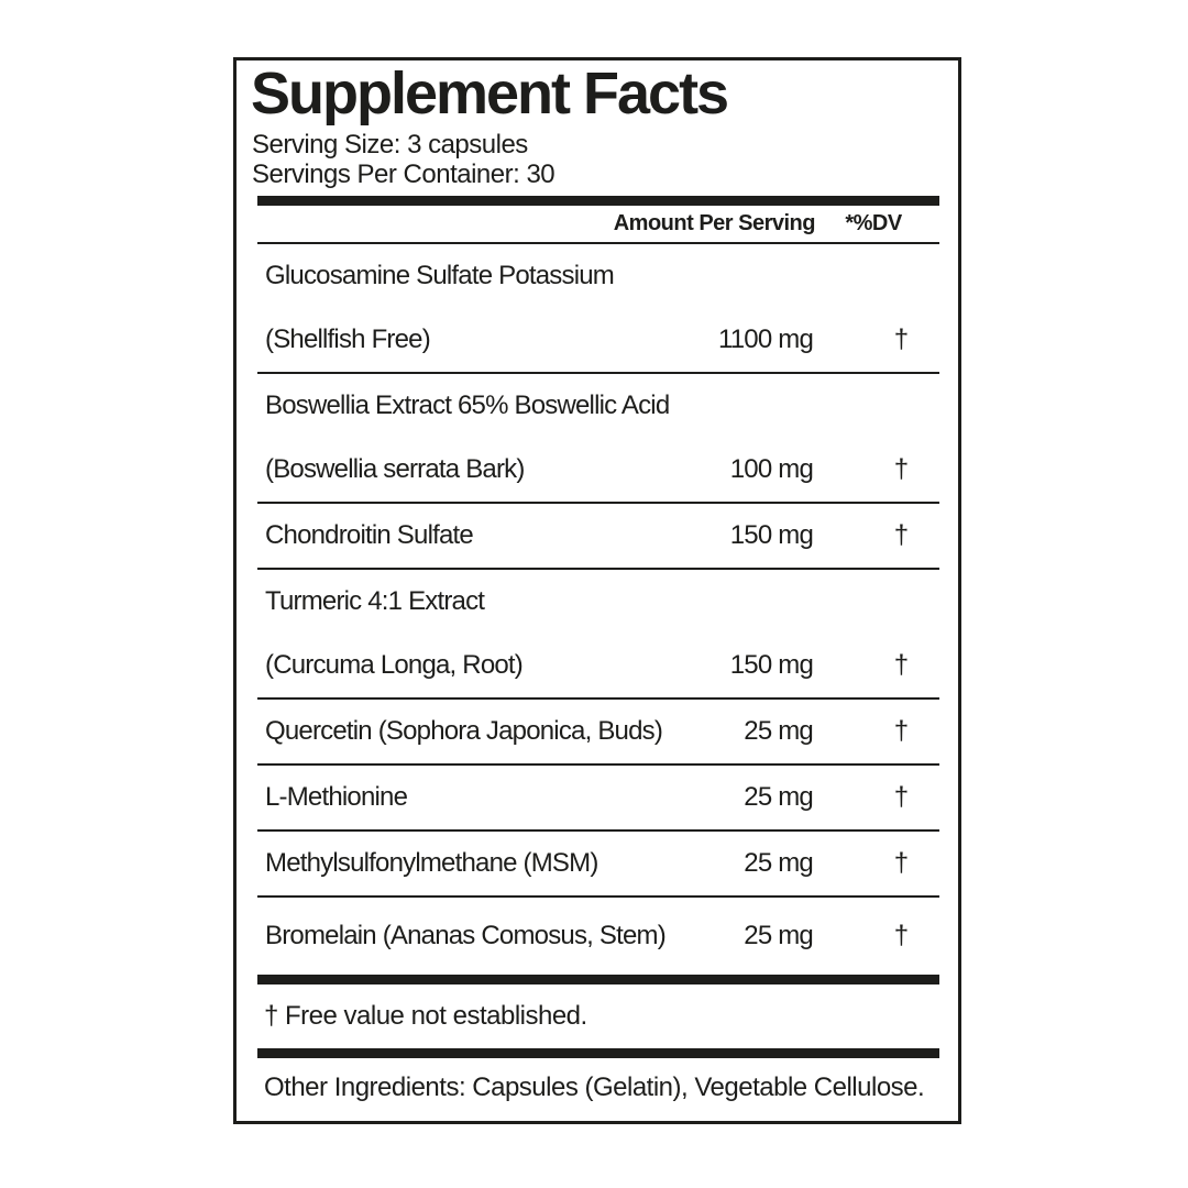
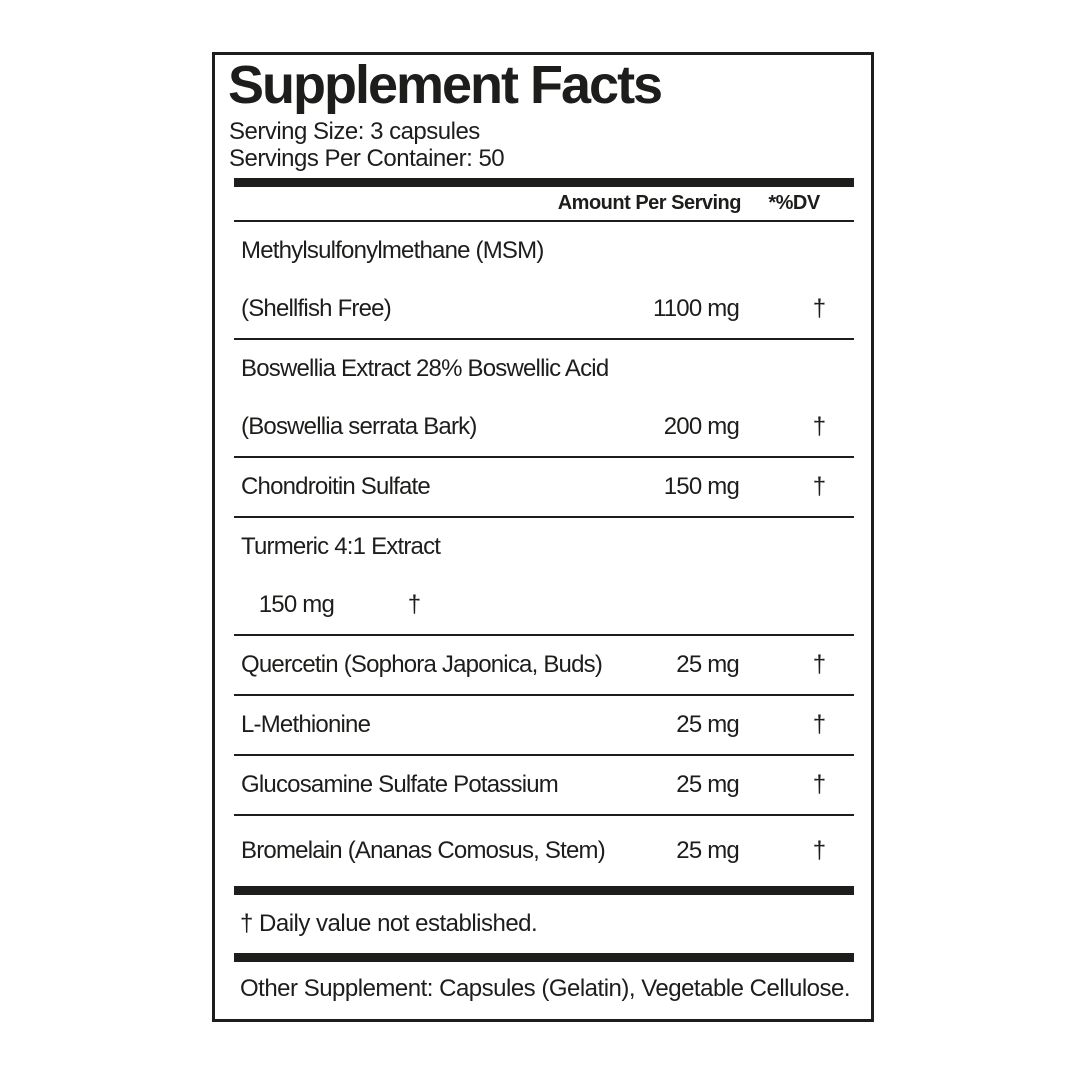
  Supplement Facts
  Serving Size: 3 capsules
- Servings Per Container: 30
+ Servings Per Container: 50
  Amount Per Serving
  *%DV
- Glucosamine Sulfate Potassium
+ Methylsulfonylmethane (MSM)
  (Shellfish Free)
  1100 mg
  †
- Boswellia Extract 65% Boswellic Acid
+ Boswellia Extract 28% Boswellic Acid
  (Boswellia serrata Bark)
- 100 mg
+ 200 mg
  †
  Chondroitin Sulfate
  150 mg
  †
  Turmeric 4:1 Extract
- (Curcuma Longa, Root)
  150 mg
  †
  Quercetin (Sophora Japonica, Buds)
  25 mg
  †
  L-Methionine
  25 mg
  †
- Methylsulfonylmethane (MSM)
+ Glucosamine Sulfate Potassium
  25 mg
  †
  Bromelain (Ananas Comosus, Stem)
  25 mg
  †
- † Free value not established.
+ † Daily value not established.
- Other Ingredients: Capsules (Gelatin), Vegetable Cellulose.
+ Other Supplement: Capsules (Gelatin), Vegetable Cellulose.
